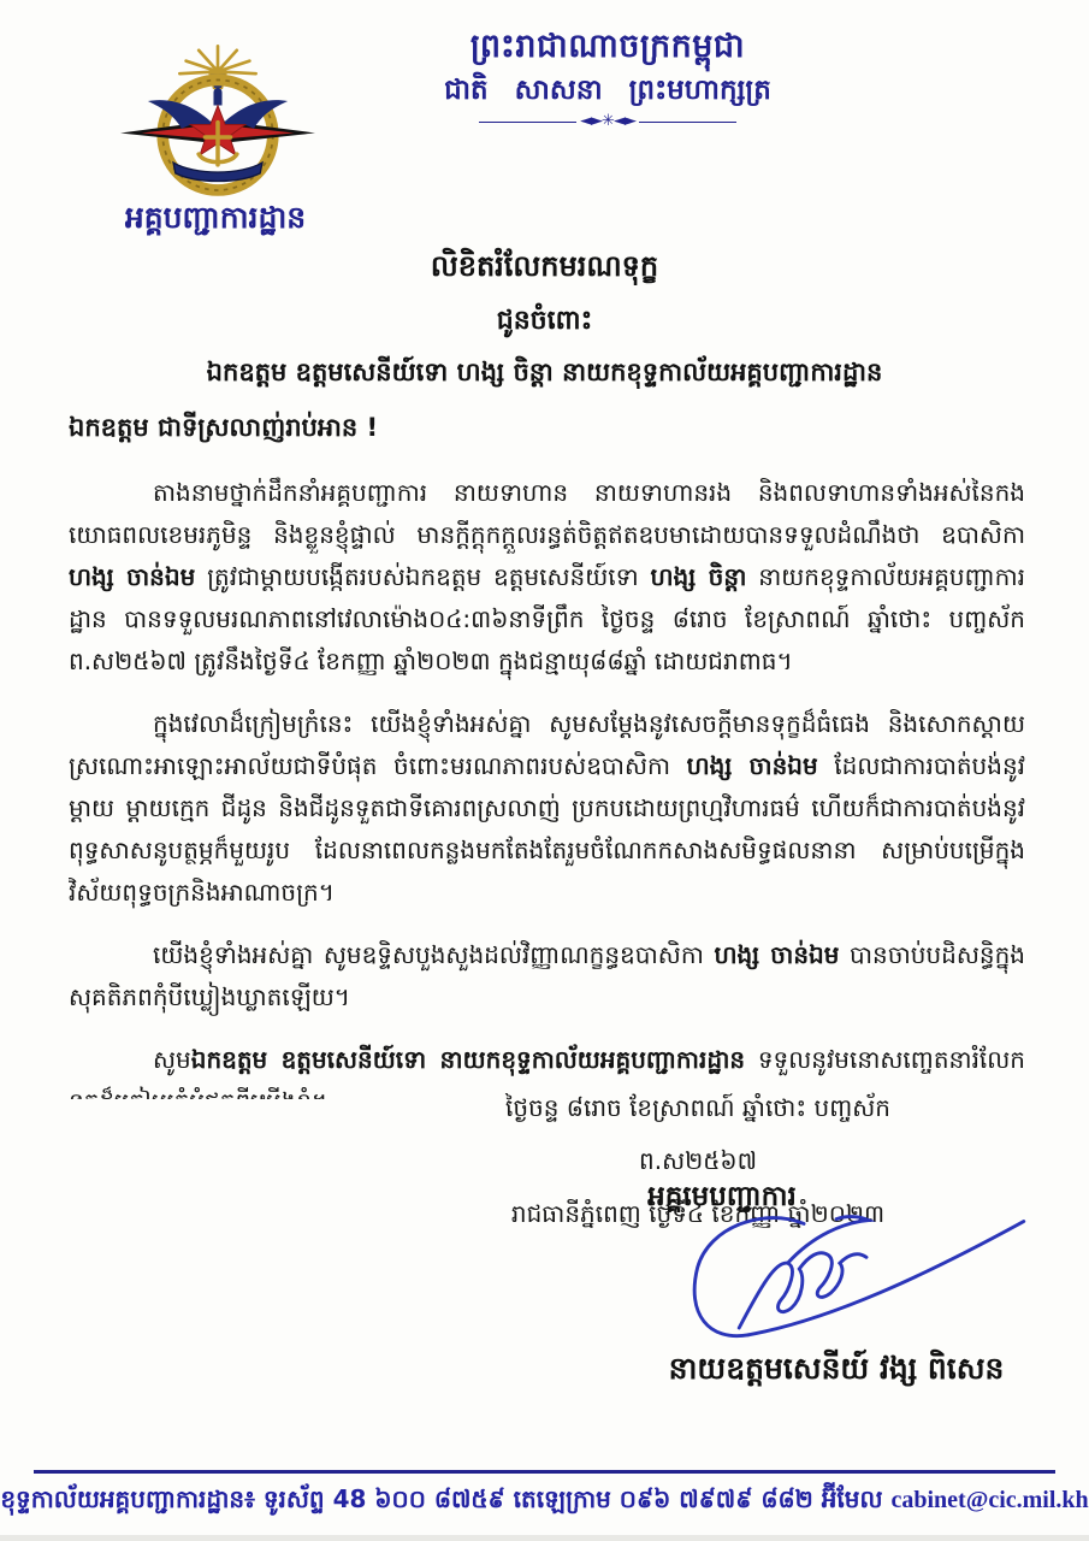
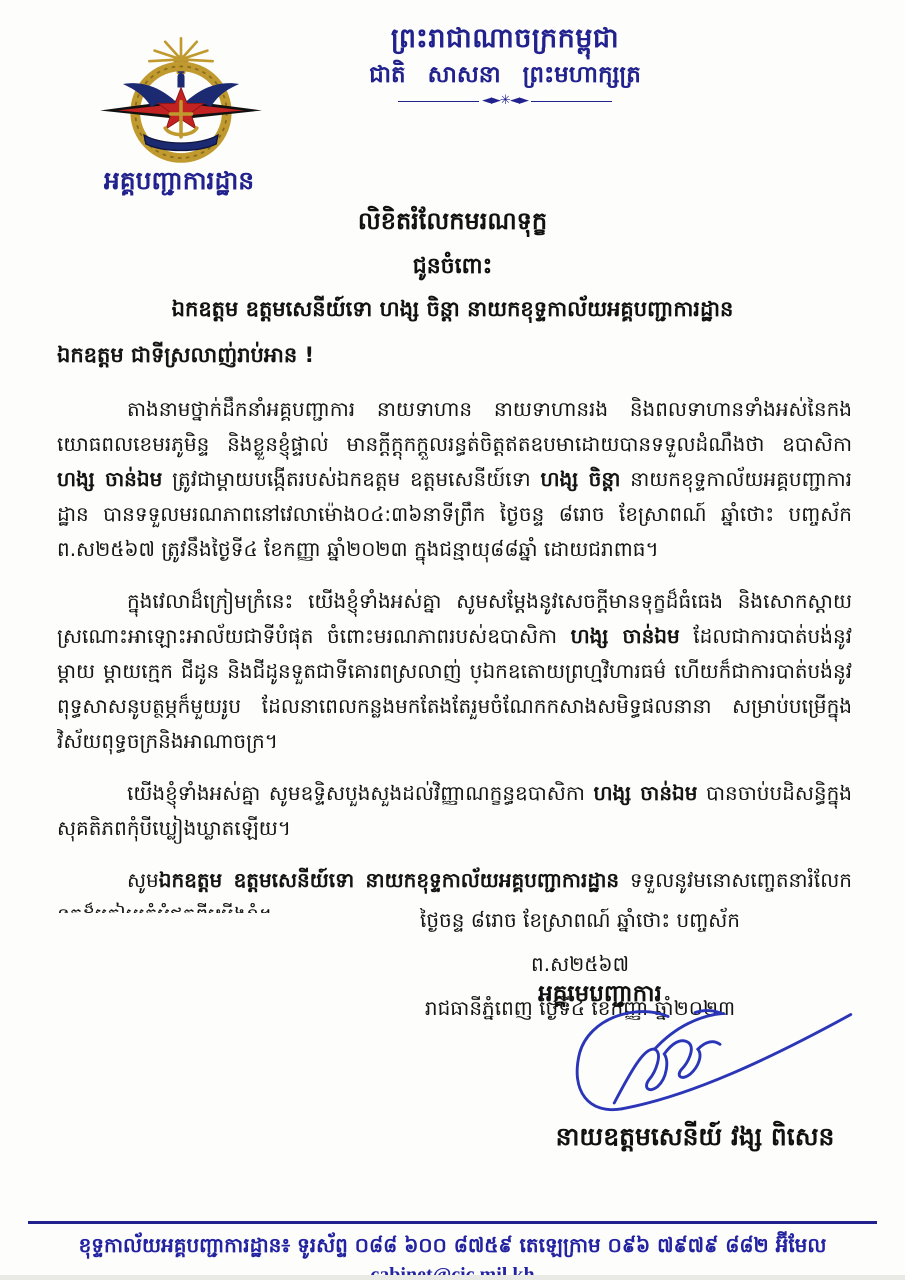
  អគ្គបញ្ជាការដ្ឋាន
  ព្រះរាជាណាចក្រកម្ពុជា
  ជាតិ សាសនា ព្រះមហាក្សត្រ
  ◄►✳◄►
  លិខិតរំលែកមរណទុក្ខ
  ជូនចំពោះ
  ឯកឧត្តម ឧត្តមសេនីយ៍ទោ ហង្ស ចិន្តា នាយកខុទ្ទកាល័យអគ្គបញ្ជាការដ្ឋាន
  ឯកឧត្តម ជាទីស្រលាញ់រាប់អាន !
  តាងនាមថ្នាក់ដឹកនាំអគ្គបញ្ជាការ នាយទាហាន នាយទាហានរង និងពលទាហានទាំងអស់នៃកងយោធពលខេមរភូមិន្ទ និងខ្លួនខ្ញុំផ្ទាល់ មានក្ដីក្ដុកក្ដួលរន្ធត់ចិត្តឥតឧបមាដោយបានទទួលដំណឹងថា ឧបាសិកា ហង្ស ចាន់ឯម ត្រូវជាម្ដាយបង្កើតរបស់ឯកឧត្តម ឧត្តមសេនីយ៍ទោ ហង្ស ចិន្តា នាយកខុទ្ទកាល័យអគ្គបញ្ជាការដ្ឋាន បានទទួលមរណភាពនៅវេលាម៉ោង០៤:៣៦នាទីព្រឹក ថ្ងៃចន្ទ ៨រោច ខែស្រាពណ៍ ឆ្នាំថោះ បញ្ចស័ក ព.ស២៥៦៧ ត្រូវនឹងថ្ងៃទី៤ ខែកញ្ញា ឆ្នាំ២០២៣ ក្នុងជន្មាយុ៨៨ឆ្នាំ ដោយជរាពាធ។
- ក្នុងវេលាដ៏ក្រៀមក្រំនេះ យើងខ្ញុំទាំងអស់គ្នា សូមសម្ដែងនូវសេចក្ដីមានទុក្ខដ៏ធំធេង និងសោកស្ដាយស្រណោះអាឡោះអាល័យជាទីបំផុត ចំពោះមរណភាពរបស់ឧបាសិកា ហង្ស ចាន់ឯម ដែលជាការបាត់បង់នូវម្ដាយ ម្ដាយក្មេក ជីដូន និងជីដូនទួតជាទីគោរពស្រលាញ់ ប្រកបដោយព្រហ្មវិហារធម៌ ហើយក៏ជាការបាត់បង់នូវពុទ្ធសាសនូបត្ថម្ភក៏មួយរូប ដែលនាពេលកន្លងមកតែងតែរួមចំណែកកសាងសមិទ្ធផលនានា សម្រាប់បម្រើក្នុងវិស័យពុទ្ធចក្រនិងអាណាចក្រ។
+ ក្នុងវេលាដ៏ក្រៀមក្រំនេះ យើងខ្ញុំទាំងអស់គ្នា សូមសម្ដែងនូវសេចក្ដីមានទុក្ខដ៏ធំធេង និងសោកស្ដាយស្រណោះអាឡោះអាល័យជាទីបំផុត ចំពោះមរណភាពរបស់ឧបាសិកា ហង្ស ចាន់ឯម ដែលជាការបាត់បង់នូវម្ដាយ ម្ដាយក្មេក ជីដូន និងជីដូនទួតជាទីគោរពស្រលាញ់ ប្ឯកឧតោយព្រហ្មវិហារធម៌ ហើយក៏ជាការបាត់បង់នូវពុទ្ធសាសនូបត្ថម្ភក៏មួយរូប ដែលនាពេលកន្លងមកតែងតែរួមចំណែកកសាងសមិទ្ធផលនានា សម្រាប់បម្រើក្នុងវិស័យពុទ្ធចក្រនិងអាណាចក្រ។
  យើងខ្ញុំទាំងអស់គ្នា សូមឧទ្ទិសបួងសួងដល់វិញ្ញាណក្ខន្ធឧបាសិកា ហង្ស ចាន់ឯម បានចាប់បដិសន្ធិក្នុងសុគតិភពកុំបីឃ្លៀងឃ្លាតឡើយ។
  សូមឯកឧត្តម ឧត្តមសេនីយ៍ទោ នាយកខុទ្ទកាល័យអគ្គបញ្ជាការដ្ឋាន ទទួលនូវមនោសញ្ចេតនារំលែក
  ថ្ងៃចន្ទ ៨រោច ខែស្រាពណ៍ ឆ្នាំថោះ បញ្ចស័ក ព.ស២៥៦៧
  រាជធានីភ្នំពេញ ថ្ងៃទី៤ ខែកញ្ញា ឆ្នាំ២០២៣
  អគ្គមេបញ្ជាការ
  នាយឧត្តមសេនីយ៍ វង្ស ពិសេន
- ខុទ្ទកាល័យអគ្គបញ្ជាការដ្ឋាន៖ ទូរស័ព្ទ 48 ៦០០ ៨៧៥៩ តេឡេក្រាម ០៩៦ ៧៩៧៩ ៨៨២ អ៊ីមែល cabinet@cic.mil.kh
+ ខុទ្ទកាល័យអគ្គបញ្ជាការដ្ឋាន៖ ទូរស័ព្ទ ០៨៨ ៦០០ ៨៧៥៩ តេឡេក្រាម ០៩៦ ៧៩៧៩ ៨៨២ អ៊ីមែល
